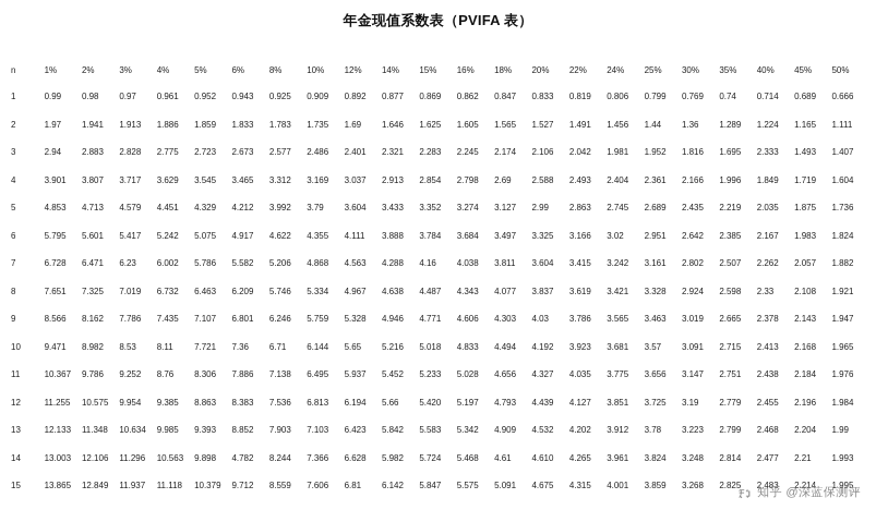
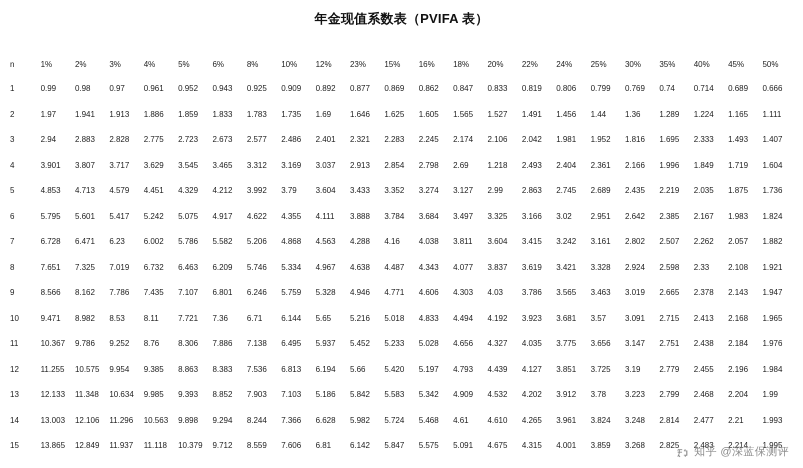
  年金现值系数表（PVIFA 表）
- n	1%	2%	3%	4%	5%	6%	8%	10%	12%	14%	15%	16%	18%	20%	22%	24%	25%	30%	35%	40%	45%	50%
+ n	1%	2%	3%	4%	5%	6%	8%	10%	12%	23%	15%	16%	18%	20%	22%	24%	25%	30%	35%	40%	45%	50%
  1	0.99	0.98	0.97	0.961	0.952	0.943	0.925	0.909	0.892	0.877	0.869	0.862	0.847	0.833	0.819	0.806	0.799	0.769	0.74	0.714	0.689	0.666
  2	1.97	1.941	1.913	1.886	1.859	1.833	1.783	1.735	1.69	1.646	1.625	1.605	1.565	1.527	1.491	1.456	1.44	1.36	1.289	1.224	1.165	1.111
  3	2.94	2.883	2.828	2.775	2.723	2.673	2.577	2.486	2.401	2.321	2.283	2.245	2.174	2.106	2.042	1.981	1.952	1.816	1.695	2.333	1.493	1.407
- 4	3.901	3.807	3.717	3.629	3.545	3.465	3.312	3.169	3.037	2.913	2.854	2.798	2.69	2.588	2.493	2.404	2.361	2.166	1.996	1.849	1.719	1.604
+ 4	3.901	3.807	3.717	3.629	3.545	3.465	3.312	3.169	3.037	2.913	2.854	2.798	2.69	1.218	2.493	2.404	2.361	2.166	1.996	1.849	1.719	1.604
  5	4.853	4.713	4.579	4.451	4.329	4.212	3.992	3.79	3.604	3.433	3.352	3.274	3.127	2.99	2.863	2.745	2.689	2.435	2.219	2.035	1.875	1.736
  6	5.795	5.601	5.417	5.242	5.075	4.917	4.622	4.355	4.111	3.888	3.784	3.684	3.497	3.325	3.166	3.02	2.951	2.642	2.385	2.167	1.983	1.824
  7	6.728	6.471	6.23	6.002	5.786	5.582	5.206	4.868	4.563	4.288	4.16	4.038	3.811	3.604	3.415	3.242	3.161	2.802	2.507	2.262	2.057	1.882
  8	7.651	7.325	7.019	6.732	6.463	6.209	5.746	5.334	4.967	4.638	4.487	4.343	4.077	3.837	3.619	3.421	3.328	2.924	2.598	2.33	2.108	1.921
  9	8.566	8.162	7.786	7.435	7.107	6.801	6.246	5.759	5.328	4.946	4.771	4.606	4.303	4.03	3.786	3.565	3.463	3.019	2.665	2.378	2.143	1.947
  10	9.471	8.982	8.53	8.11	7.721	7.36	6.71	6.144	5.65	5.216	5.018	4.833	4.494	4.192	3.923	3.681	3.57	3.091	2.715	2.413	2.168	1.965
  11	10.367	9.786	9.252	8.76	8.306	7.886	7.138	6.495	5.937	5.452	5.233	5.028	4.656	4.327	4.035	3.775	3.656	3.147	2.751	2.438	2.184	1.976
  12	11.255	10.575	9.954	9.385	8.863	8.383	7.536	6.813	6.194	5.66	5.420	5.197	4.793	4.439	4.127	3.851	3.725	3.19	2.779	2.455	2.196	1.984
- 13	12.133	11.348	10.634	9.985	9.393	8.852	7.903	7.103	6.423	5.842	5.583	5.342	4.909	4.532	4.202	3.912	3.78	3.223	2.799	2.468	2.204	1.99
+ 13	12.133	11.348	10.634	9.985	9.393	8.852	7.903	7.103	5.186	5.842	5.583	5.342	4.909	4.532	4.202	3.912	3.78	3.223	2.799	2.468	2.204	1.99
- 14	13.003	12.106	11.296	10.563	9.898	4.782	8.244	7.366	6.628	5.982	5.724	5.468	4.61	4.610	4.265	3.961	3.824	3.248	2.814	2.477	2.21	1.993
+ 14	13.003	12.106	11.296	10.563	9.898	9.294	8.244	7.366	6.628	5.982	5.724	5.468	4.61	4.610	4.265	3.961	3.824	3.248	2.814	2.477	2.21	1.993
  15	13.865	12.849	11.937	11.118	10.379	9.712	8.559	7.606	6.81	6.142	5.847	5.575	5.091	4.675	4.315	4.001	3.859	3.268	2.825	2.483	2.214	1.995
  知乎 @深蓝保测评
